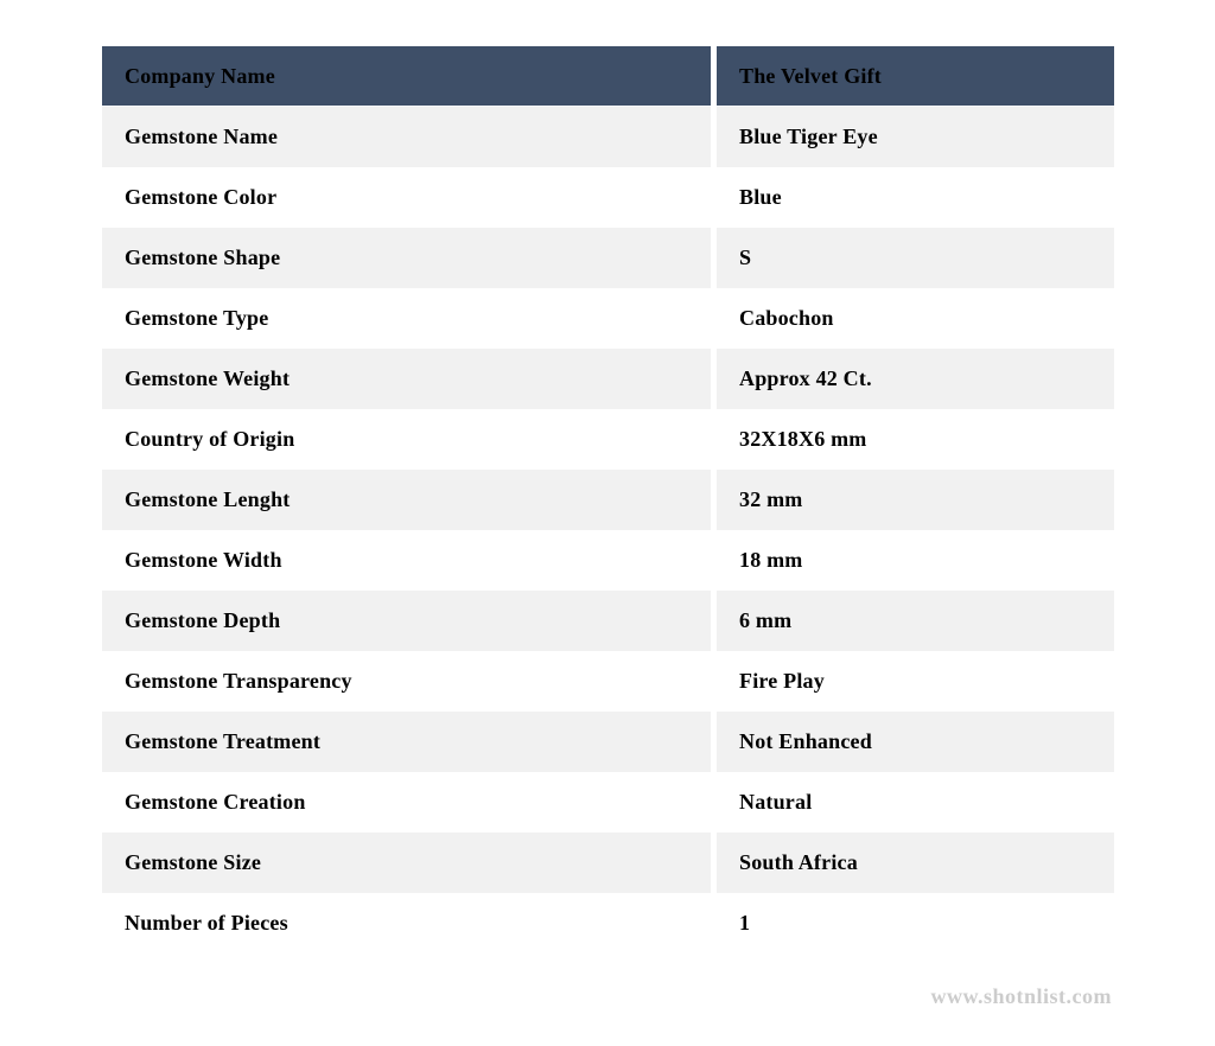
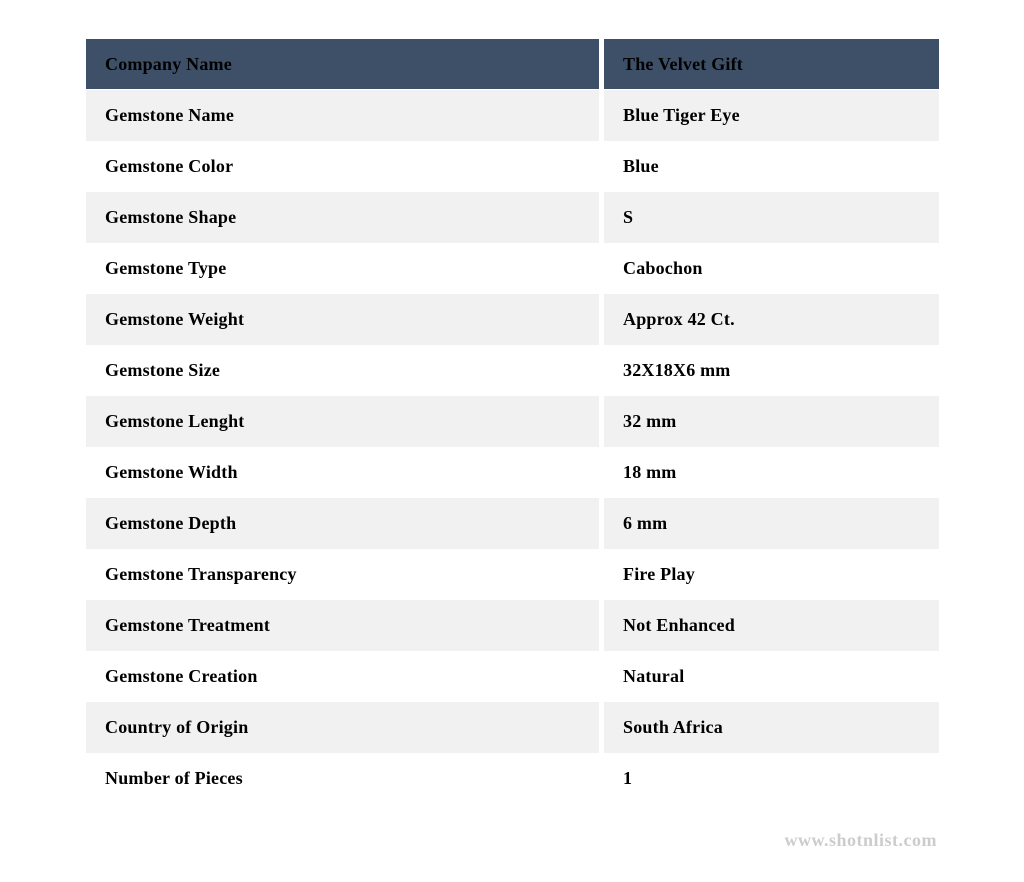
  Company Name
  The Velvet Gift
  Gemstone Name
  Blue Tiger Eye
  Gemstone Color
  Blue
  Gemstone Shape
  S
  Gemstone Type
  Cabochon
  Gemstone Weight
  Approx 42 Ct.
- Country of Origin
+ Gemstone Size
  32X18X6 mm
  Gemstone Lenght
  32 mm
  Gemstone Width
  18 mm
  Gemstone Depth
  6 mm
  Gemstone Transparency
  Fire Play
  Gemstone Treatment
  Not Enhanced
  Gemstone Creation
  Natural
- Gemstone Size
+ Country of Origin
  South Africa
  Number of Pieces
  1
  www.shotnlist.com
